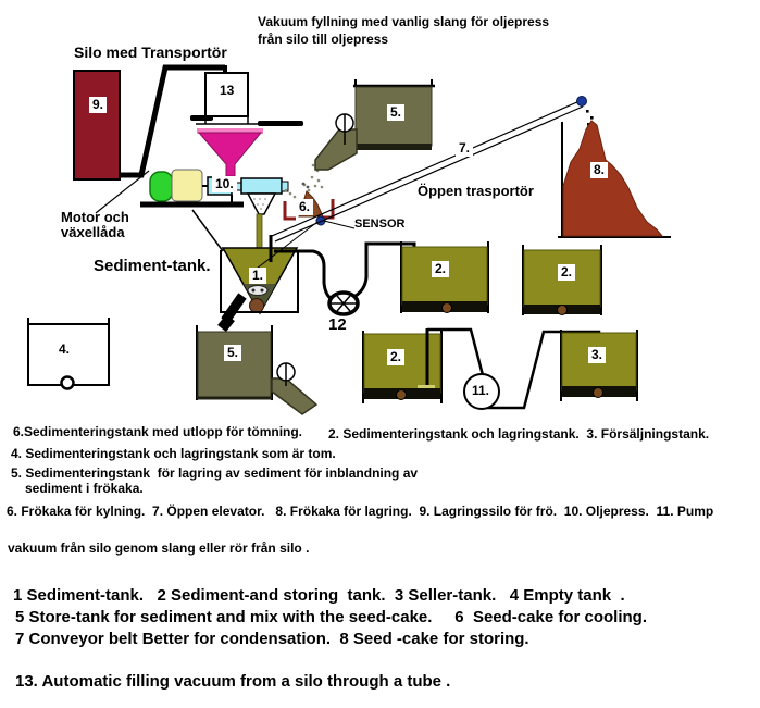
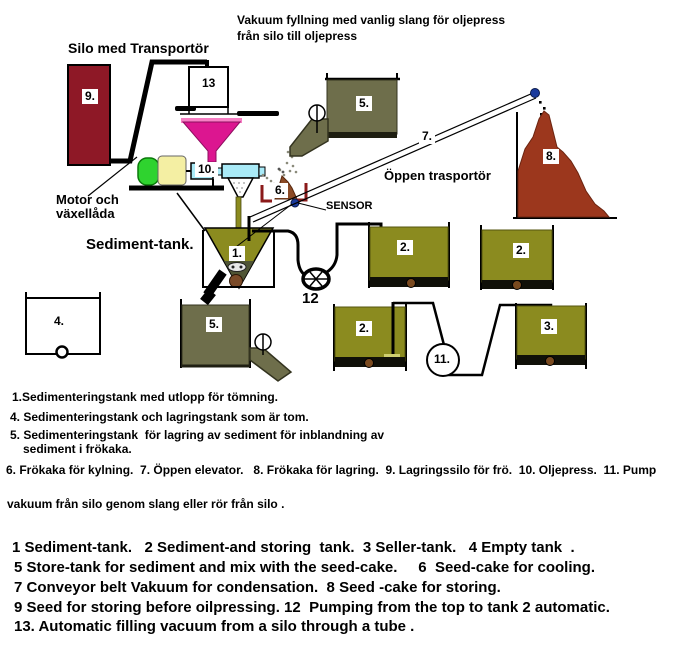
  Vakuum fyllning med vanlig slang för oljepress
  från silo till oljepress
  Silo med Transportör
  Motor och
  växellåda
  Sediment-tank.
  Öppen trasportör
  SENSOR
  12
  9.
  13
  10.
  5.
  7.
  8.
  6.
  1.
  2.
  2.
  2.
  3.
  4.
  5.
  11.
- 6.Sedimenteringstank med utlopp för tömning.
+ 1.Sedimenteringstank med utlopp för tömning.
- 2. Sedimenteringstank och lagringstank. 3. Försäljningstank.
  4. Sedimenteringstank och lagringstank som är tom.
  5. Sedimenteringstank för lagring av sediment för inblandning av
  sediment i frökaka.
  6. Frökaka för kylning. 7. Öppen elevator. 8. Frökaka för lagring. 9. Lagringssilo för frö. 10. Oljepress. 11. Pump
  vakuum från silo genom slang eller rör från silo .
  1 Sediment-tank. 2 Sediment-and storing tank. 3 Seller-tank. 4 Empty tank .
  5 Store-tank for sediment and mix with the seed-cake. 6 Seed-cake for cooling.
- 7 Conveyor belt Better for condensation. 8 Seed -cake for storing.
+ 7 Conveyor belt Vakuum for condensation. 8 Seed -cake for storing.
+ 9 Seed for storing before oilpressing. 12 Pumping from the top to tank 2 automatic.
  13. Automatic filling vacuum from a silo through a tube .
